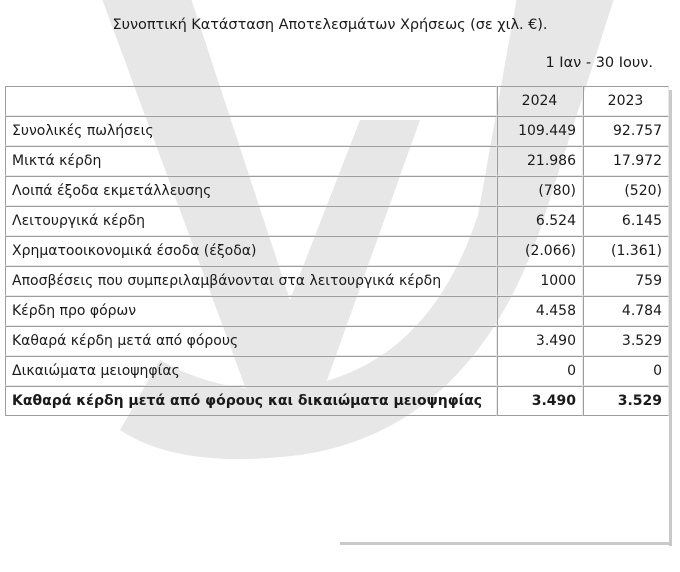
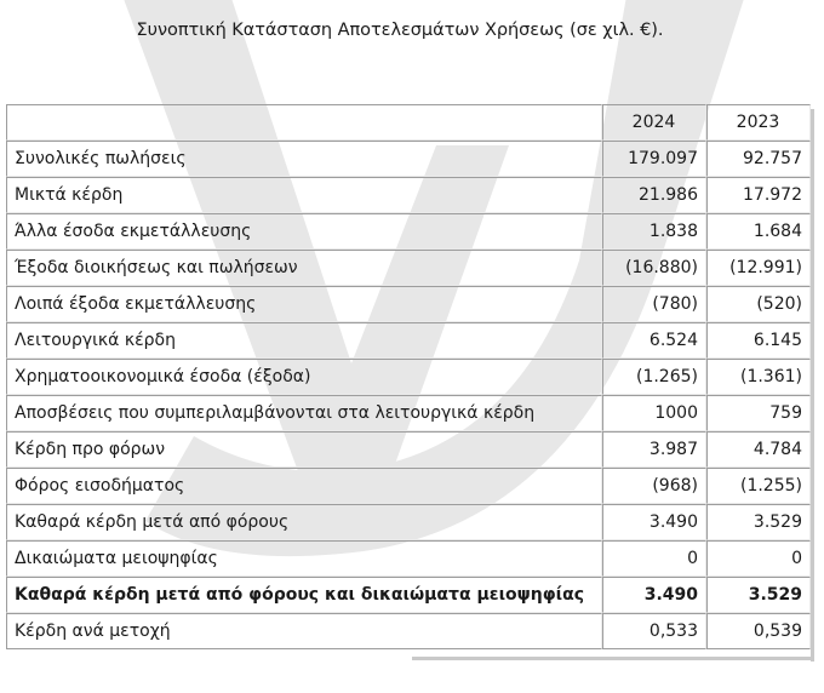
  Συνοπτική Κατάσταση Αποτελεσμάτων Χρήσεως (σε χιλ. €).
- 1 Ιαν - 30 Ιουν.
  	2024	2023
- Συνολικές πωλήσεις	109.449	92.757
+ Συνολικές πωλήσεις	179.097	92.757
  Μικτά κέρδη	21.986	17.972
+ Άλλα έσοδα εκμετάλλευσης	1.838	1.684
+ Έξοδα διοικήσεως και πωλήσεων	(16.880)	(12.991)
  Λοιπά έξοδα εκμετάλλευσης	(780)	(520)
  Λειτουργικά κέρδη	6.524	6.145
- Χρηματοοικονομικά έσοδα (έξοδα)	(2.066)	(1.361)
+ Χρηματοοικονομικά έσοδα (έξοδα)	(1.265)	(1.361)
  Αποσβέσεις που συμπεριλαμβάνονται στα λειτουργικά κέρδη	1000	759
- Κέρδη προ φόρων	4.458	4.784
+ Κέρδη προ φόρων	3.987	4.784
+ Φόρος εισοδήματος	(968)	(1.255)
  Καθαρά κέρδη μετά από φόρους	3.490	3.529
  Δικαιώματα μειοψηφίας	0	0
  Καθαρά κέρδη μετά από φόρους και δικαιώματα μειοψηφίας	3.490	3.529
+ Κέρδη ανά μετοχή	0,533	0,539
